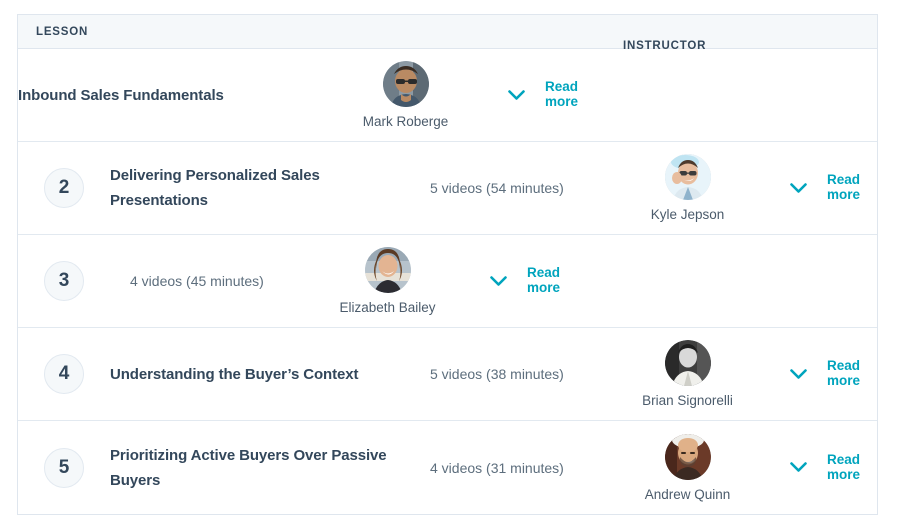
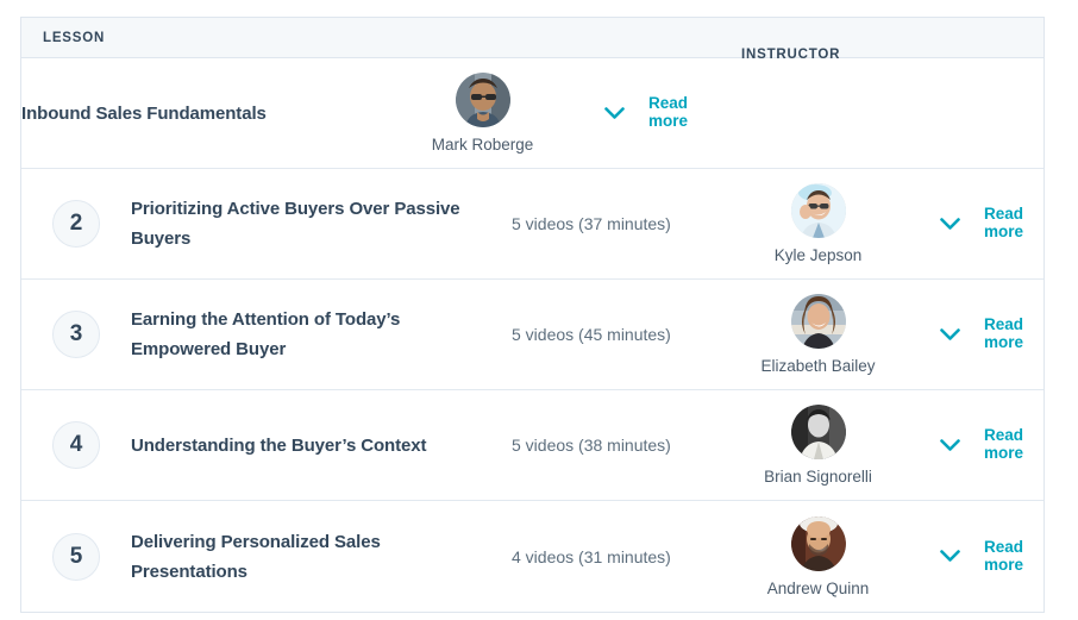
  LESSON
  INSTRUCTOR
  Inbound Sales Fundamentals
  Mark Roberge
  Read more
  2
- Delivering Personalized Sales Presentations
+ Prioritizing Active Buyers Over Passive Buyers
- 5 videos (54 minutes)
+ 5 videos (37 minutes)
  Kyle Jepson
  Read more
  3
+ Earning the Attention of Today’s Empowered Buyer
- 4 videos (45 minutes)
+ 5 videos (45 minutes)
  Elizabeth Bailey
  Read more
  4
  Understanding the Buyer’s Context
  5 videos (38 minutes)
  Brian Signorelli
  Read more
  5
- Prioritizing Active Buyers Over Passive Buyers
+ Delivering Personalized Sales Presentations
  4 videos (31 minutes)
  Andrew Quinn
  Read more
